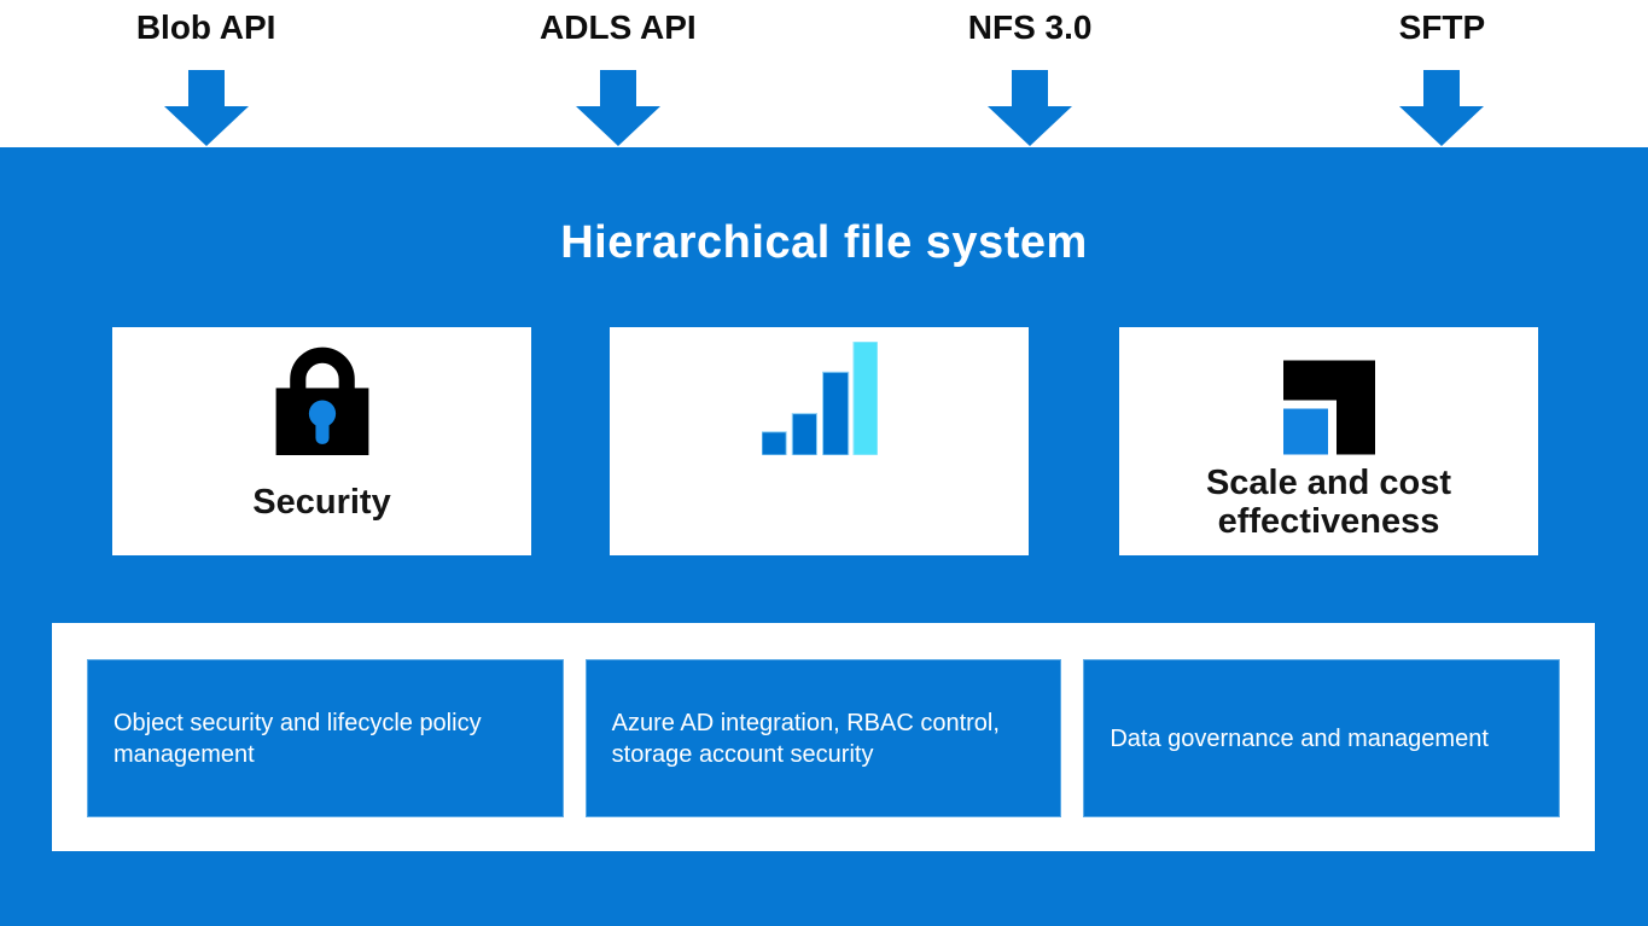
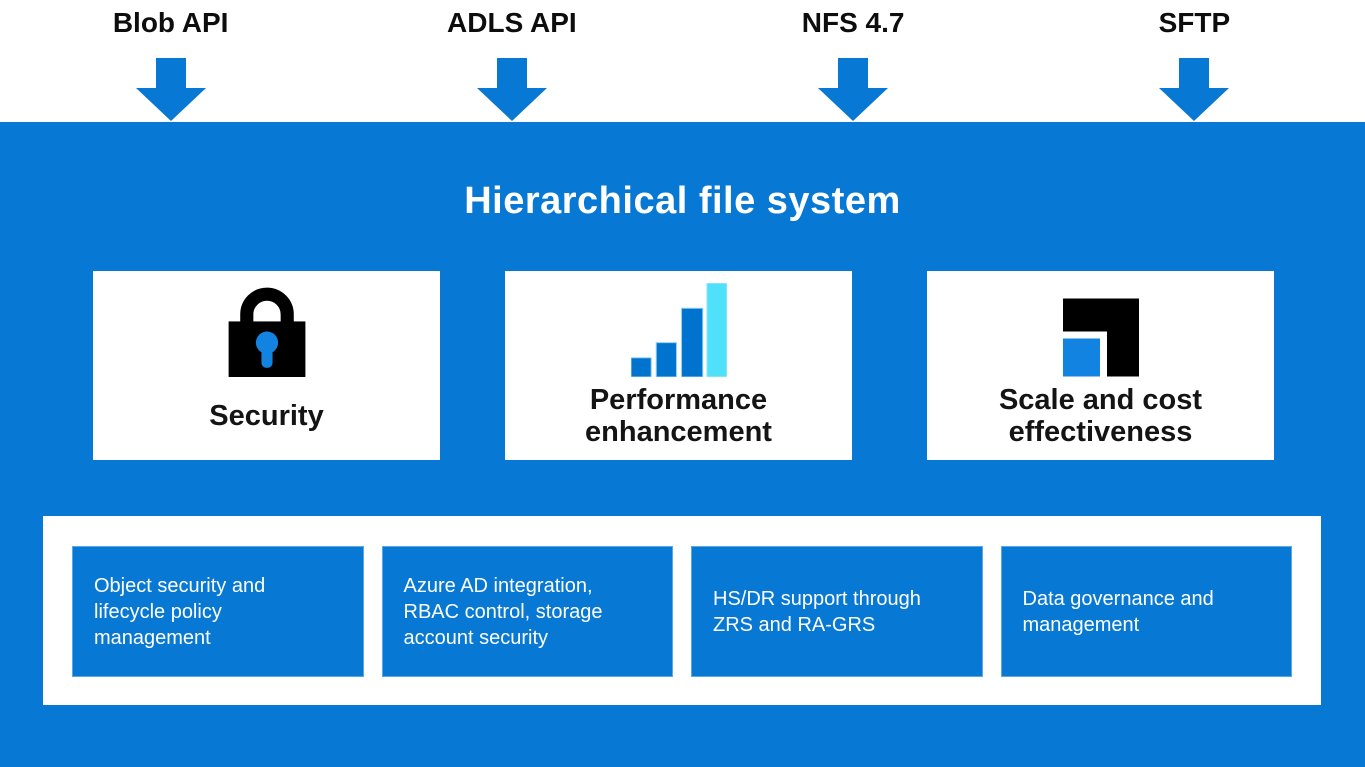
  Blob API
  ADLS API
- NFS 3.0
+ NFS 4.7
  SFTP
  Hierarchical file system
  Security
+ Performance enhancement
  Scale and cost effectiveness
  Object security and lifecycle policy management
  Azure AD integration, RBAC control, storage account security
+ HS/DR support through ZRS and RA-GRS
  Data governance and management
